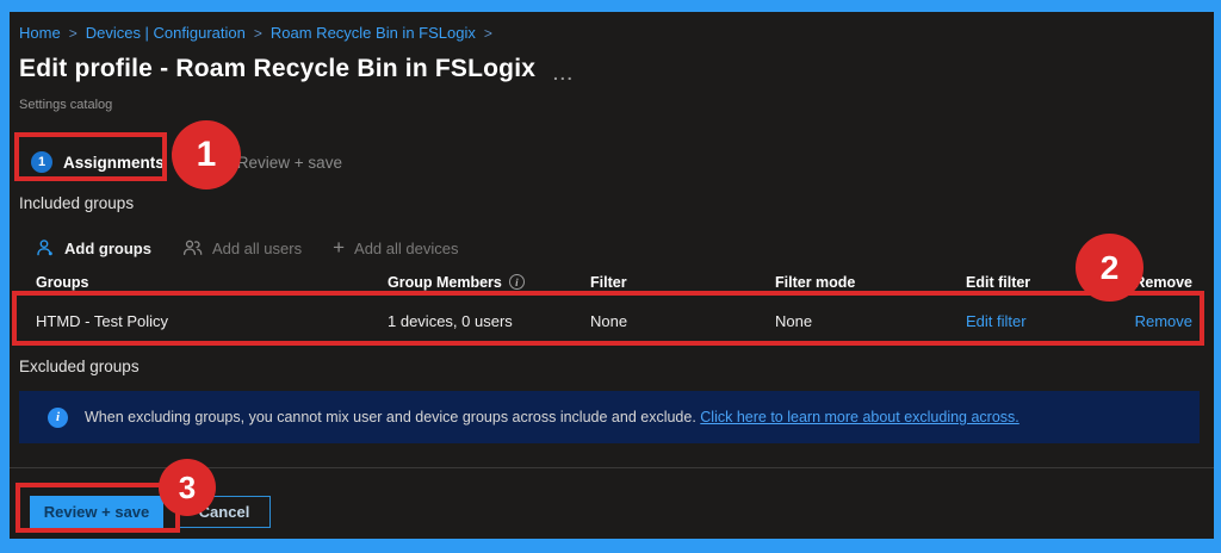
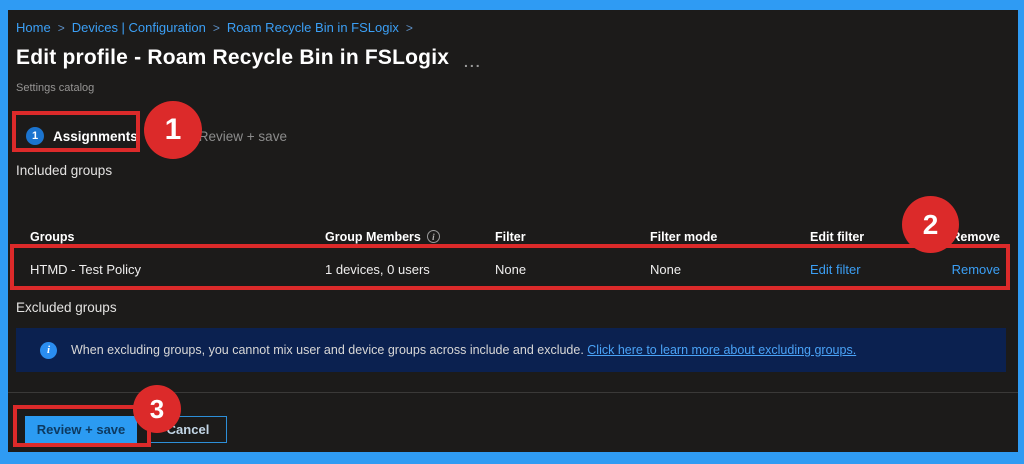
  Home > Devices | Configuration > Roam Recycle Bin in FSLogix >
  Edit profile - Roam Recycle Bin in FSLogix
  ...
  Settings catalog
  1
  Assignments
  Review + save
  Included groups
- Add groups
- Add all users
- +
- Add all devices
  Groups
  Group Members i
  Filter
  Filter mode
  Edit filter
  emove
  HTMD - Test Policy
  1 devices, 0 users
  None
  None
  Edit filter
  Remove
  Excluded groups
  i
- When excluding groups, you cannot mix user and device groups across include and exclude. Click here to learn more about excluding across.
+ When excluding groups, you cannot mix user and device groups across include and exclude. Click here to learn more about excluding groups.
  Review + save
  Cancel
  1
  2
  3
